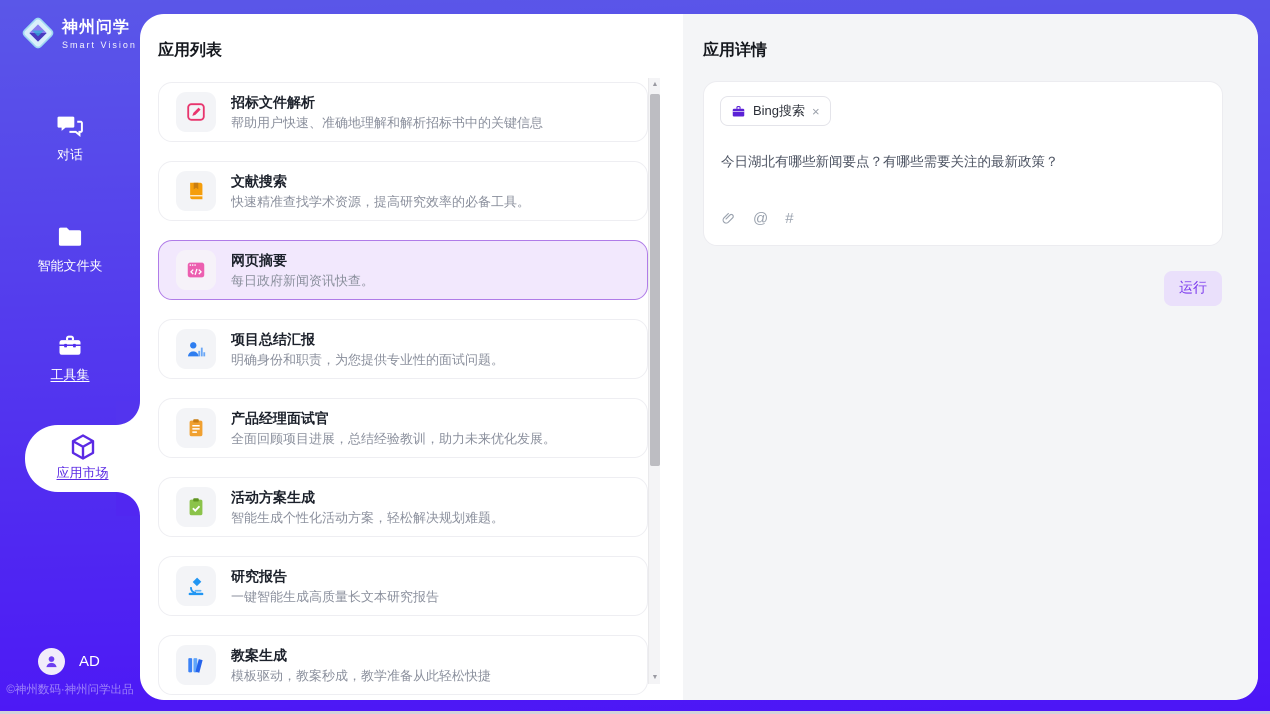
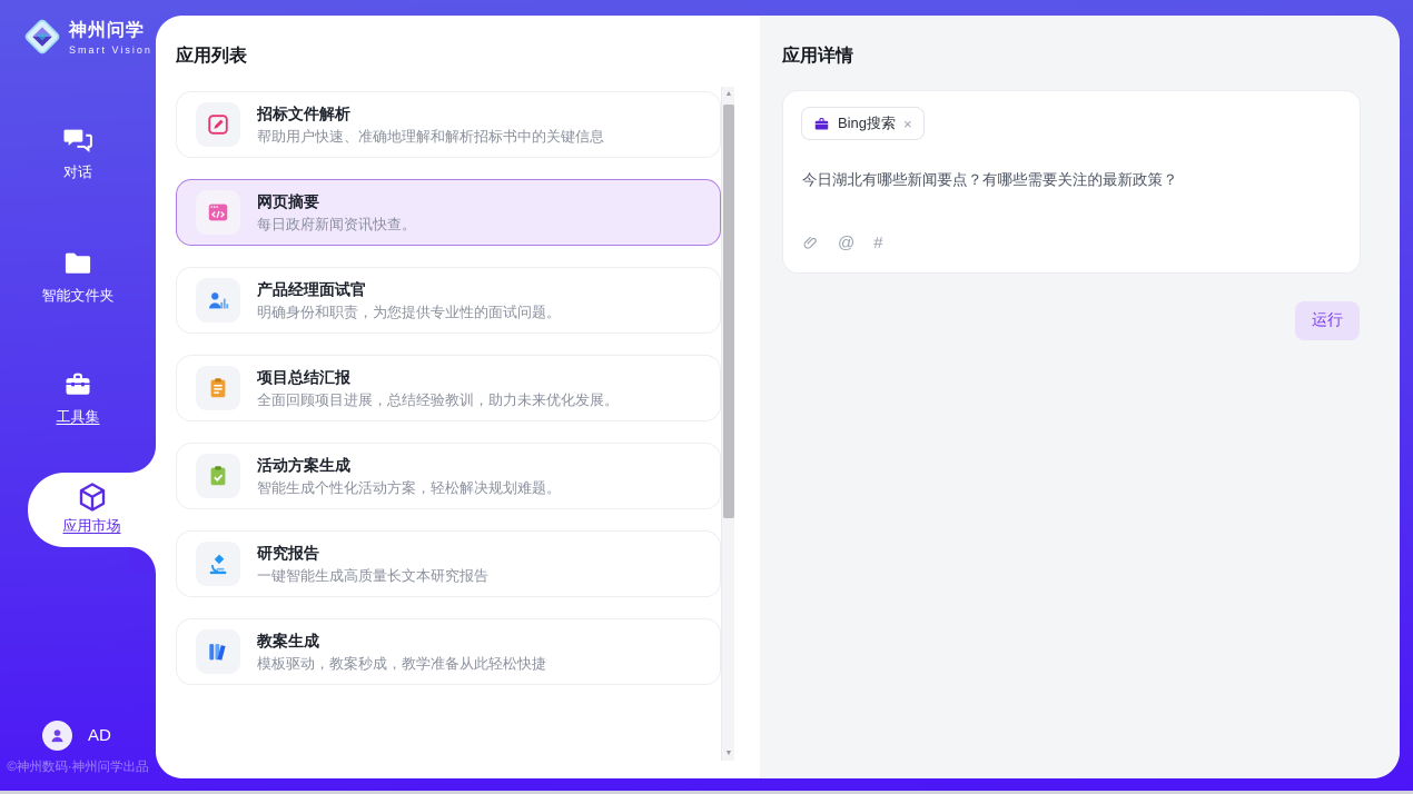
  神州问学
  Smart Vision
  对话
  智能文件夹
  工具集
  应用市场
  AD
  ©神州数码·神州问学出品
  应用列表
  招标文件解析
  帮助用户快速、准确地理解和解析招标书中的关键信息
- 文献搜索
- 快速精准查找学术资源，提高研究效率的必备工具。
  网页摘要
  每日政府新闻资讯快查。
- 项目总结汇报
+ 产品经理面试官
  明确身份和职责，为您提供专业性的面试问题。
- 产品经理面试官
+ 项目总结汇报
  全面回顾项目进展，总结经验教训，助力未来优化发展。
  活动方案生成
  智能生成个性化活动方案，轻松解决规划难题。
  研究报告
  一键智能生成高质量长文本研究报告
  教案生成
  模板驱动，教案秒成，教学准备从此轻松快捷
  应用详情
  Bing搜索
  ×
  今日湖北有哪些新闻要点？有哪些需要关注的最新政策？
  @
  #
  运行
